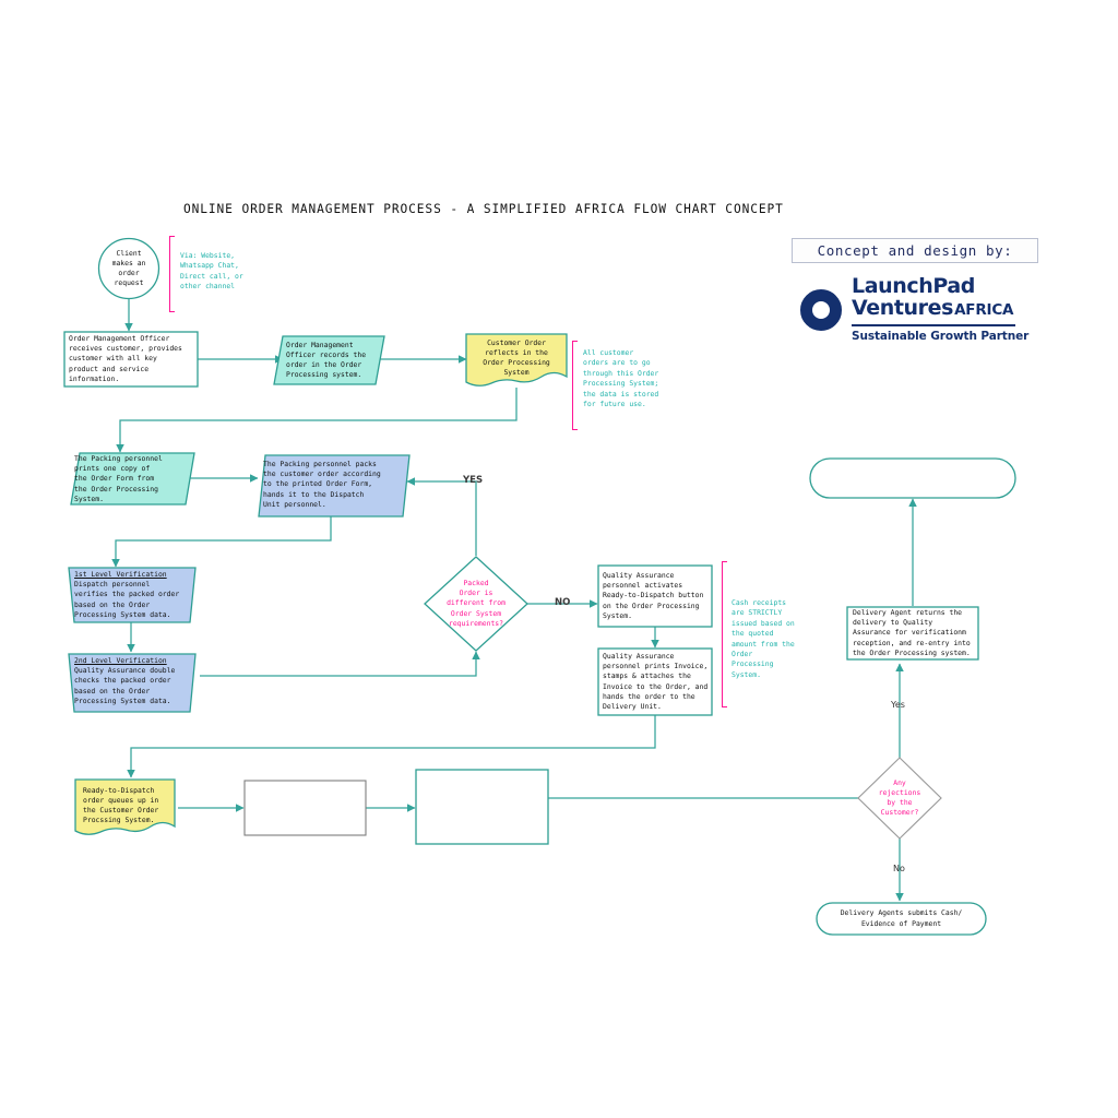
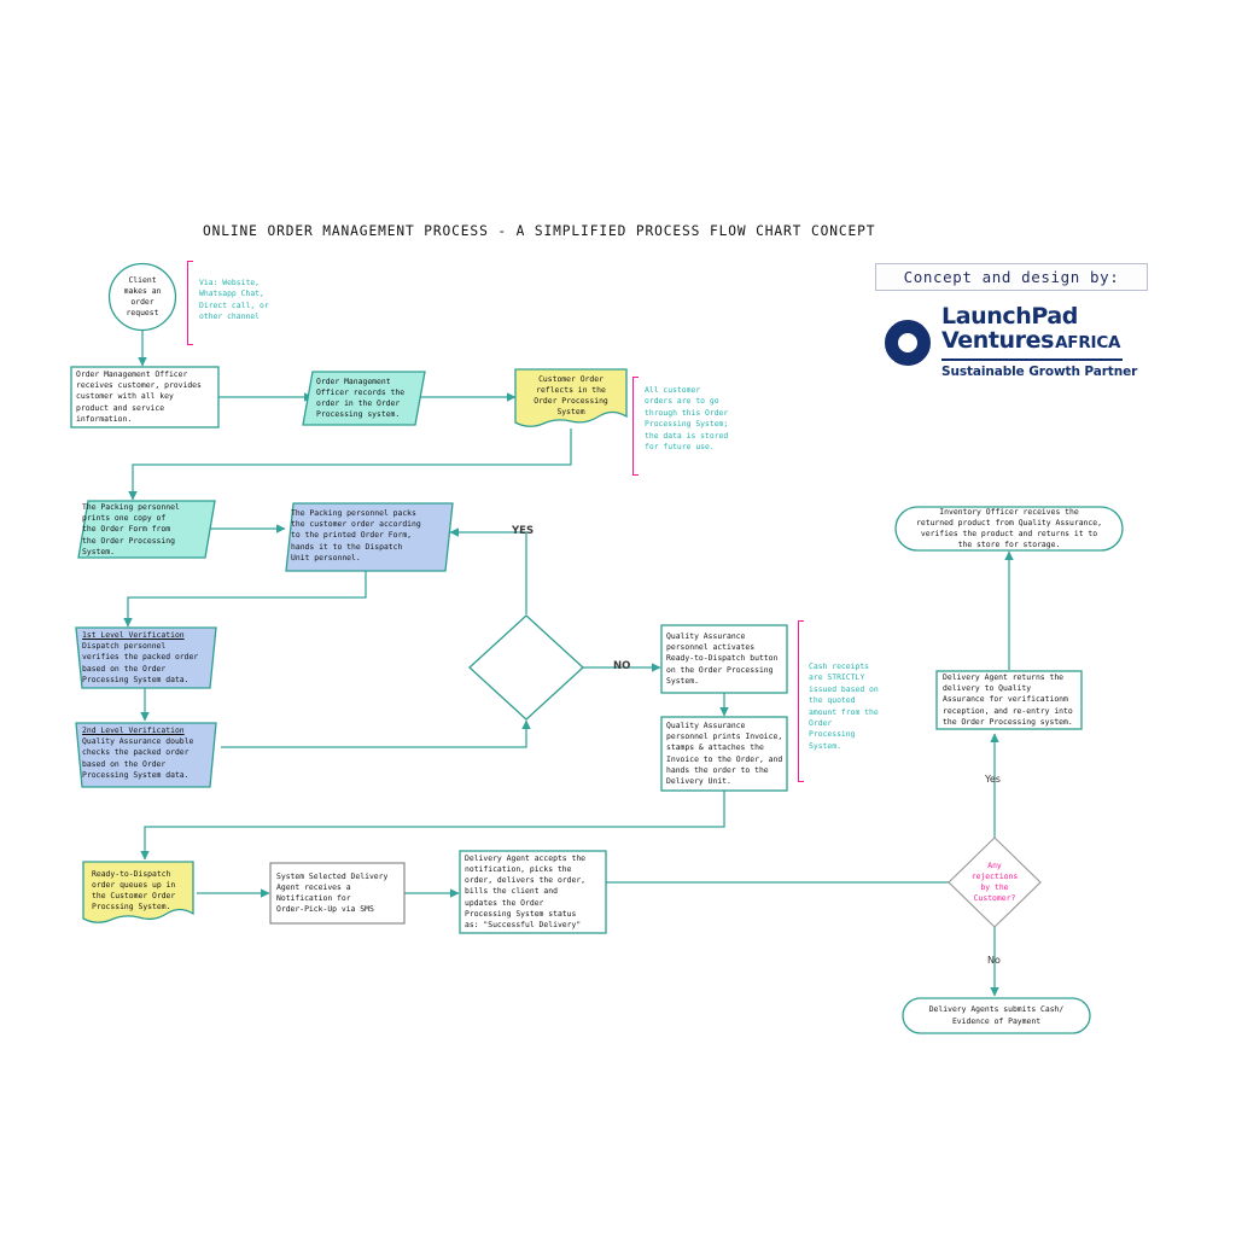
- ONLINE ORDER MANAGEMENT PROCESS - A SIMPLIFIED AFRICA FLOW CHART CONCEPT
+ ONLINE ORDER MANAGEMENT PROCESS - A SIMPLIFIED PROCESS FLOW CHART CONCEPT
  Client
  makes an
  order
  request
  Order Management Officer
  receives customer, provides
  customer with all key
  product and service
  information.
  Order Management
  Officer records the
  order in the Order
  Processing system.
  Customer Order
  reflects in the
  Order Processing
  System
  The Packing personnel
  prints one copy of
  the Order Form from
  the Order Processing
  System.
  The Packing personnel packs
  the customer order according
  to the printed Order Form,
  hands it to the Dispatch
  Unit personnel.
  1st Level Verification
  Dispatch personnel
  verifies the packed order
  based on the Order
  Processing System data.
  2nd Level Verification
  Quality Assurance double
  checks the packed order
  based on the Order
  Processing System data.
- Packed
- Order is
- different from
- Order System
- requirements?
  Quality Assurance
  personnel activates
  Ready-to-Dispatch button
  on the Order Processing
  System.
  Quality Assurance
  personnel prints Invoice,
  stamps & attaches the
  Invoice to the Order, and
  hands the order to the
  Delivery Unit.
  Ready-to-Dispatch
  order queues up in
  the Customer Order
  Procssing System.
+ System Selected Delivery
+ Agent receives a
+ Notification for
+ Order-Pick-Up via SMS
+ Delivery Agent accepts the
+ notification, picks the
+ order, delivers the order,
+ bills the client and
+ updates the Order
+ Processing System status
+ as: "Successful Delivery"
  Any
  rejections
  by the
  Customer?
  Delivery Agent returns the
  delivery to Quality
  Assurance for verificationm
  reception, and re-entry into
  the Order Processing system.
+ Inventory Officer receives the
+ returned product from Quality Assurance,
+ verifies the product and returns it to
+ the store for storage.
  Delivery Agents submits Cash/
  Evidence of Payment
  Via: Website,
  Whatsapp Chat,
  Direct call, or
  other channel
  All customer
  orders are to go
  through this Order
  Processing System;
  the data is stored
  for future use.
  Cash receipts
  are STRICTLY
  issued based on
  the quoted
  amount from the
  Order
  Processing
  System.
  YES
  NO
  Yes
  No
  Concept and design by:
  LaunchPad
  Ventures
  AFRICA
  Sustainable Growth Partner
